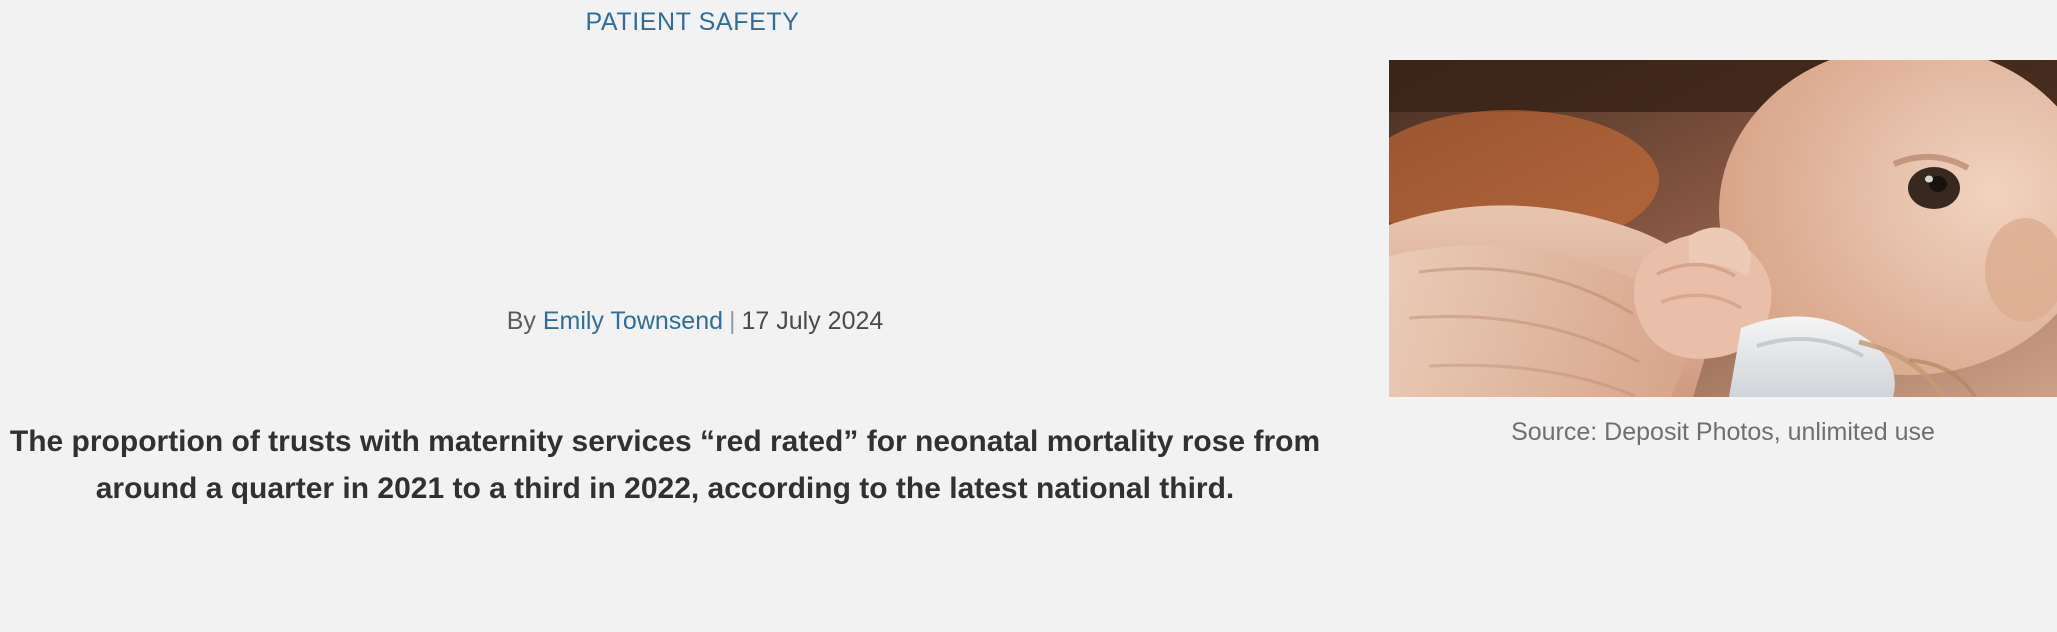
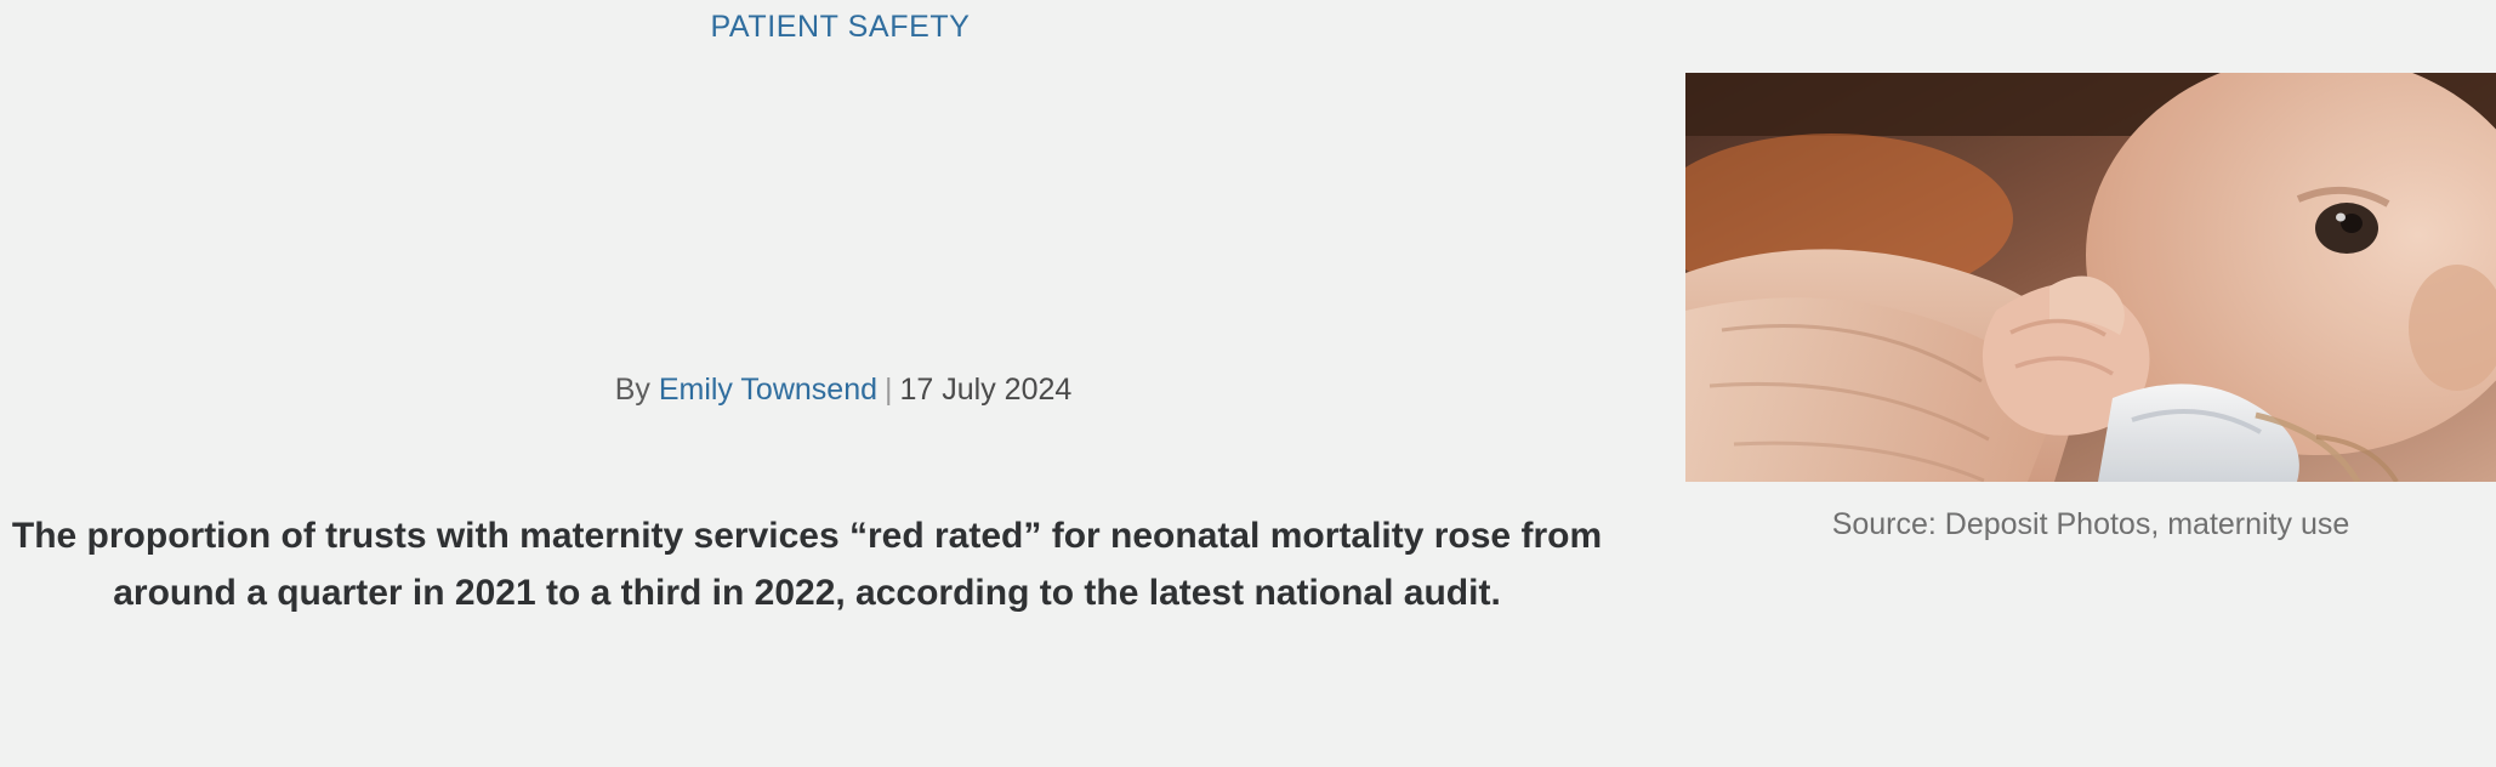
  PATIENT SAFETY
  By Emily Townsend | 17 July 2024
- The proportion of trusts with maternity services “red rated” for neonatal mortality rose from around a quarter in 2021 to a third in 2022, according to the latest national third.
+ The proportion of trusts with maternity services “red rated” for neonatal mortality rose from around a quarter in 2021 to a third in 2022, according to the latest national audit.
- Source: Deposit Photos, unlimited use
+ Source: Deposit Photos, maternity use
